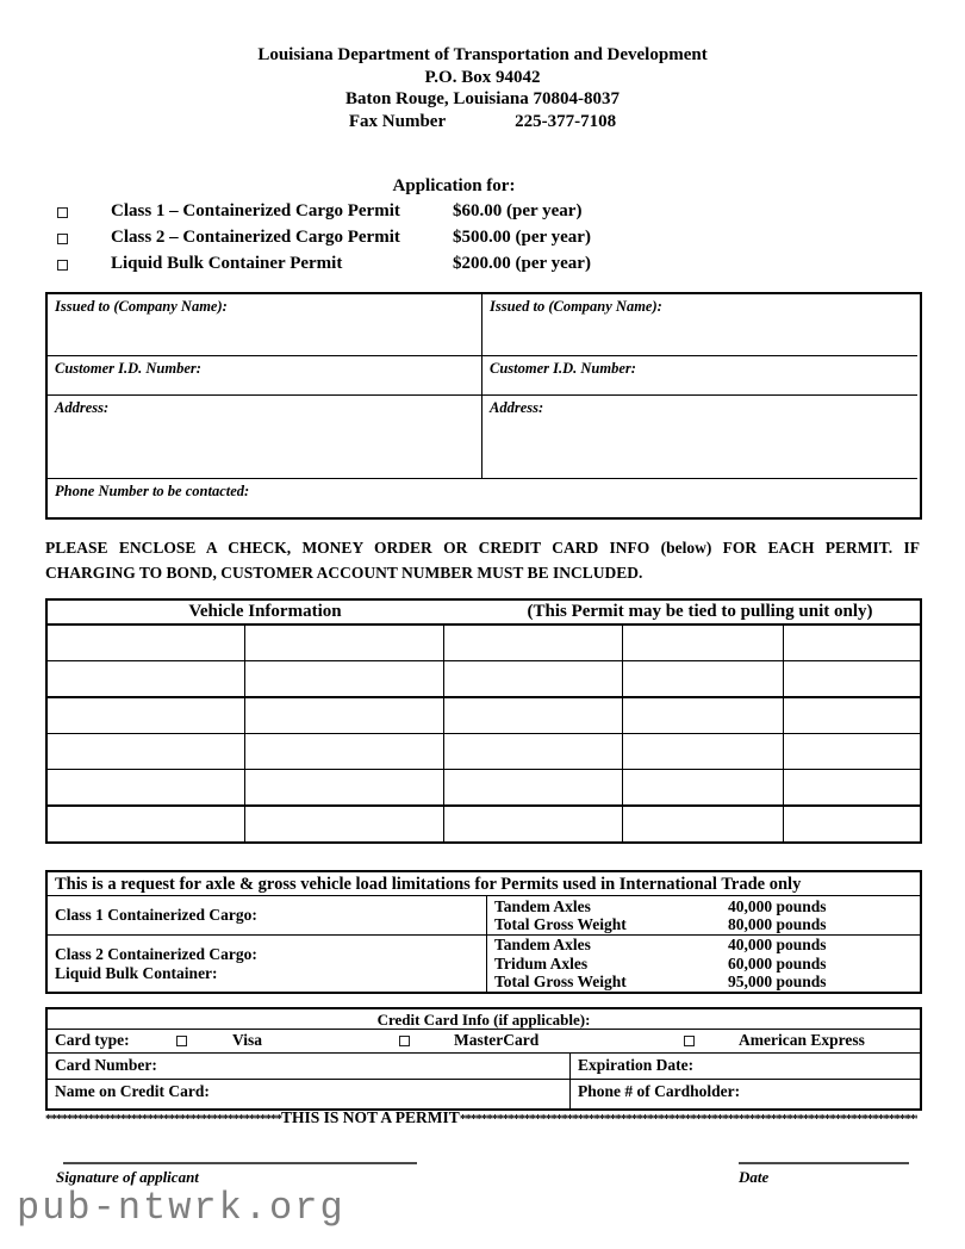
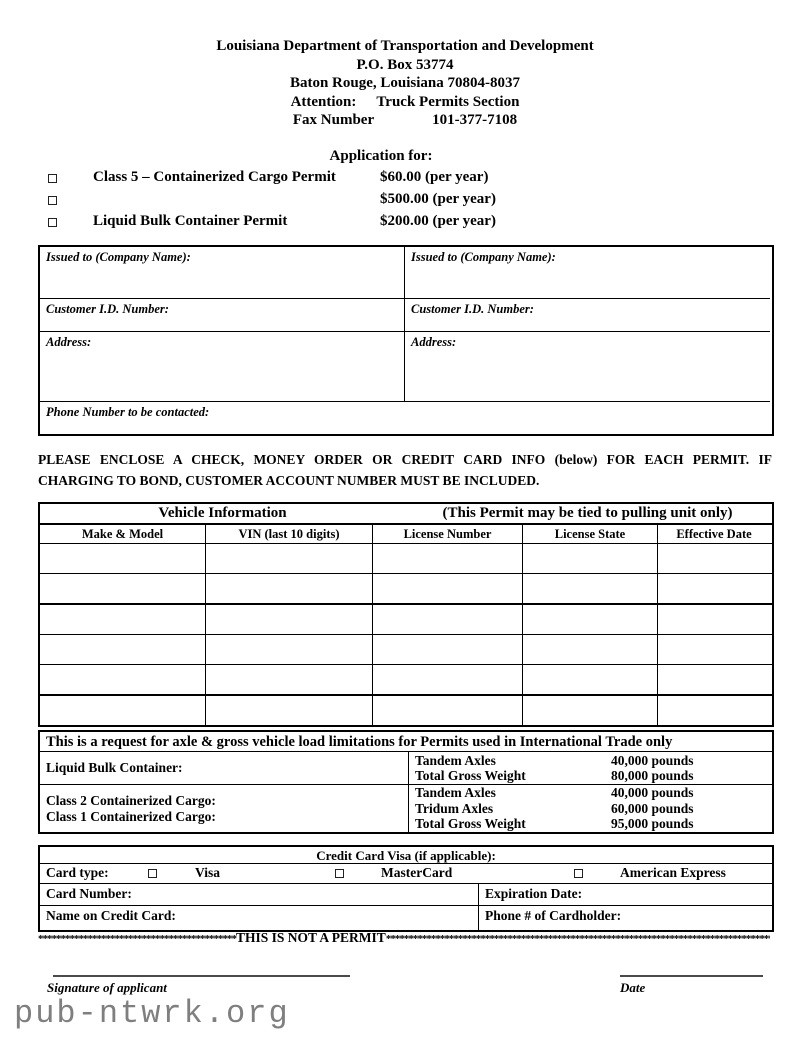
  Louisiana Department of Transportation and Development
- P.O. Box 94042
+ P.O. Box 53774
  Baton Rouge, Louisiana 70804-8037
+ Attention: Truck Permits Section
- Fax Number 225-377-7108
+ Fax Number 101-377-7108
  Application for:
- Class 1 – Containerized Cargo Permit
+ Class 5 – Containerized Cargo Permit
  $60.00 (per year)
- Class 2 – Containerized Cargo Permit
  $500.00 (per year)
  Liquid Bulk Container Permit
  $200.00 (per year)
  Issued to (Company Name):
  Issued to (Company Name):
  Customer I.D. Number:
  Customer I.D. Number:
  Address:
  Address:
  Phone Number to be contacted:
  PLEASE ENCLOSE A CHECK, MONEY ORDER OR CREDIT CARD INFO (below) FOR EACH PERMIT. IF
  CHARGING TO BOND, CUSTOMER ACCOUNT NUMBER MUST BE INCLUDED.
  Vehicle Information
  (This Permit may be tied to pulling unit only)
+ Make & Model
+ VIN (last 10 digits)
+ License Number
+ License State
+ Effective Date
  This is a request for axle & gross vehicle load limitations for Permits used in International Trade only
- Class 1 Containerized Cargo:
+ Liquid Bulk Container:
  Tandem Axles
  40,000 pounds
  Total Gross Weight
  80,000 pounds
  Class 2 Containerized Cargo:
- Liquid Bulk Container:
+ Class 1 Containerized Cargo:
  Tandem Axles
  40,000 pounds
  Tridum Axles
  60,000 pounds
  Total Gross Weight
  95,000 pounds
- Credit Card Info (if applicable):
+ Credit Card Visa (if applicable):
  Card type:
  Visa
  MasterCard
  American Express
  Card Number:
  Expiration Date:
  Name on Credit Card:
  Phone # of Cardholder:
  ********************************************THIS IS NOT A PERMIT*************************************************************************************
  Signature of applicant
  Date
  pub-ntwrk.org
